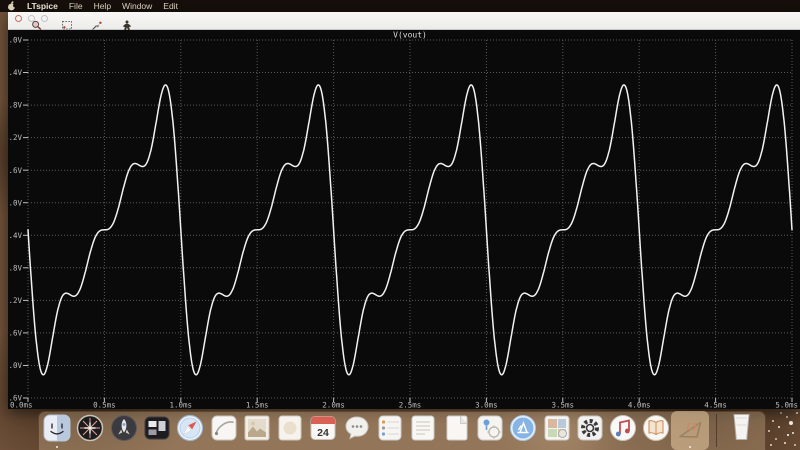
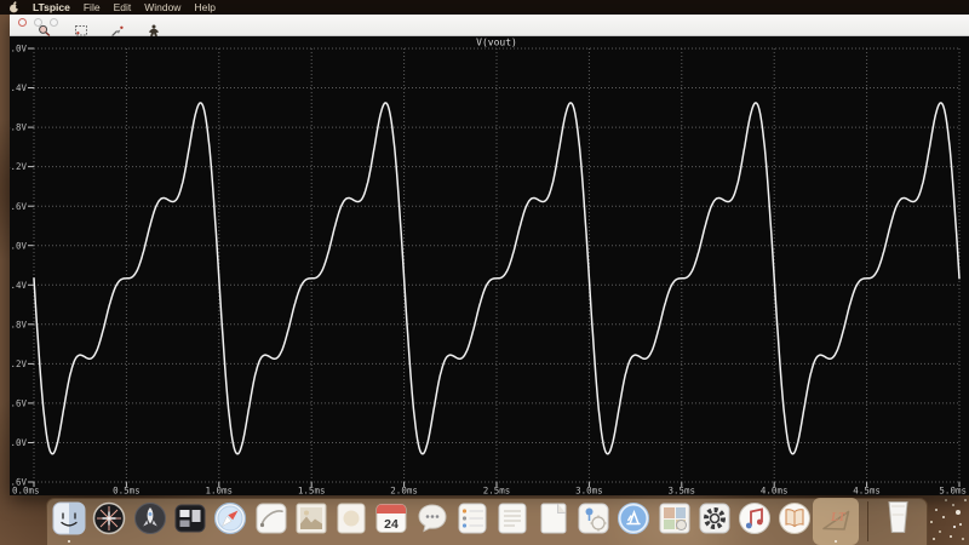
  LTspice
  File
- Help
+ Edit
  Window
- Edit
+ Help
  .0V
  .4V
  .8V
  .2V
  .6V
  .0V
  .4V
  .8V
  .2V
  .6V
  .0V
  0.0ms
  0.5ms
  1.0ms
  1.5ms
  2.0ms
  2.5ms
  3.0ms
  3.5ms
  4.0ms
  4.5ms
  5.0ms
  V(vout)
  24
  LT
